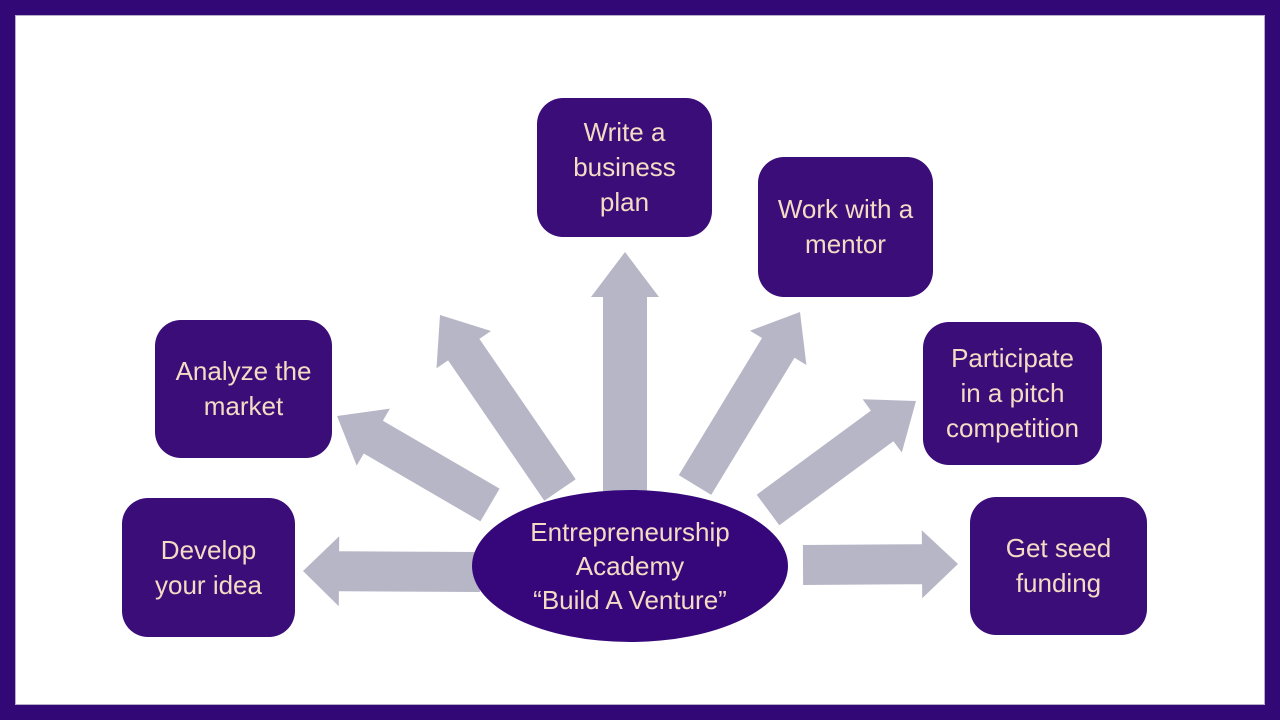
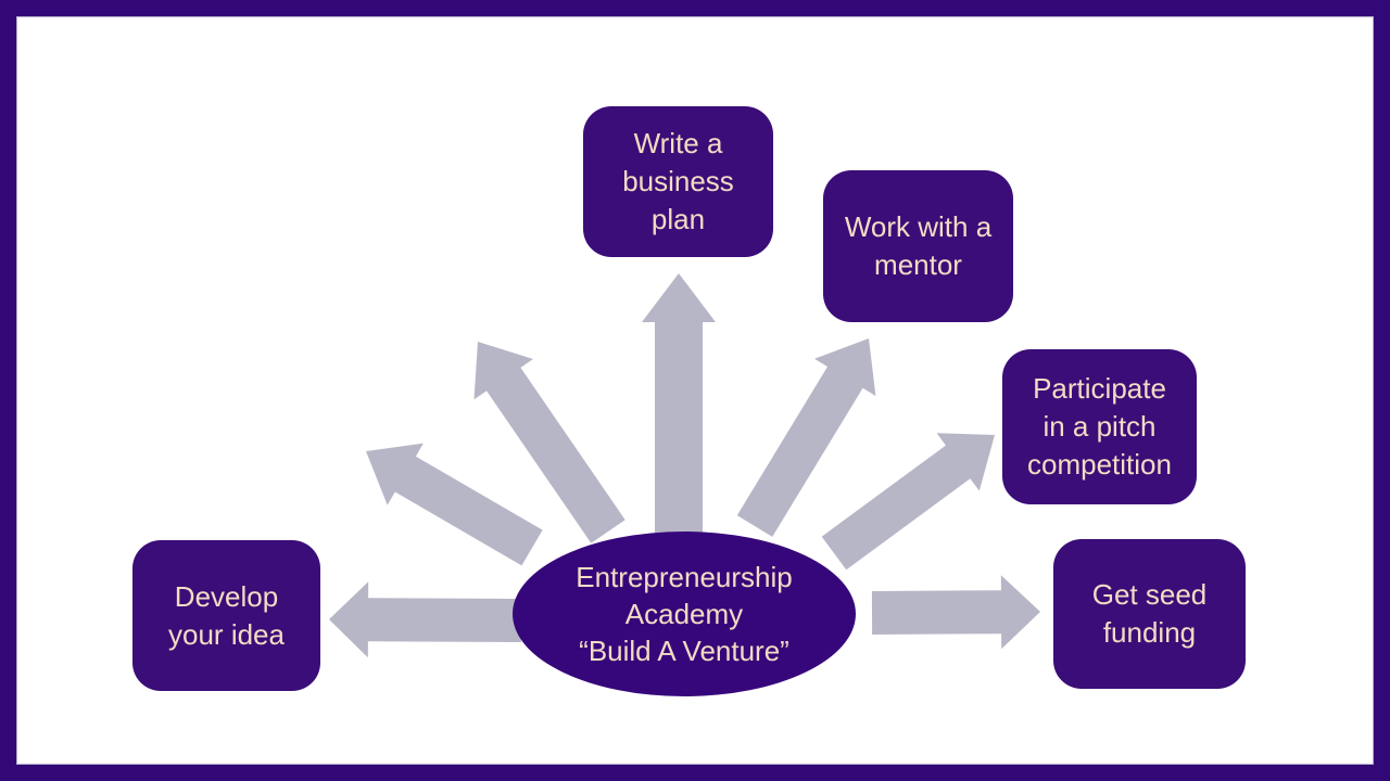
  Develop
  your idea
- Analyze the
- market
  Write a
  business
  plan
  Work with a
  mentor
  Participate
  in a pitch
  competition
  Get seed
  funding
  Entrepreneurship
  Academy
  “Build A Venture”
